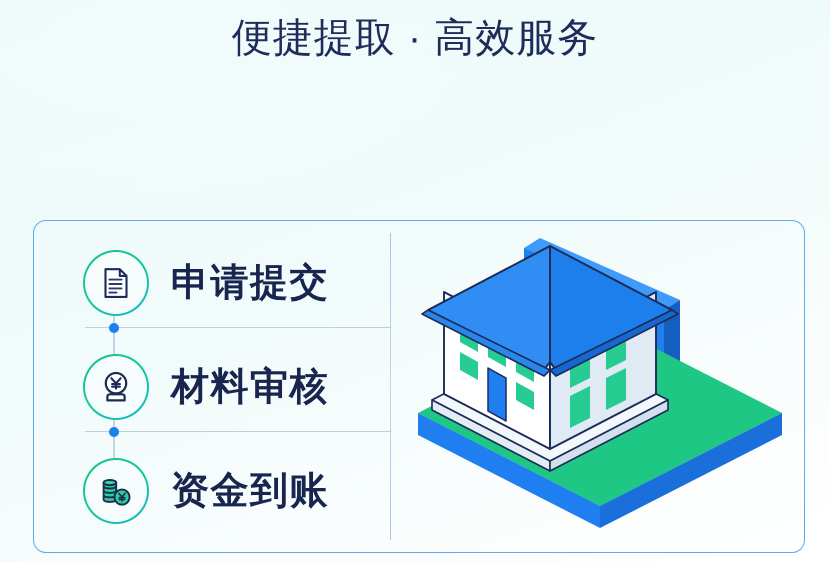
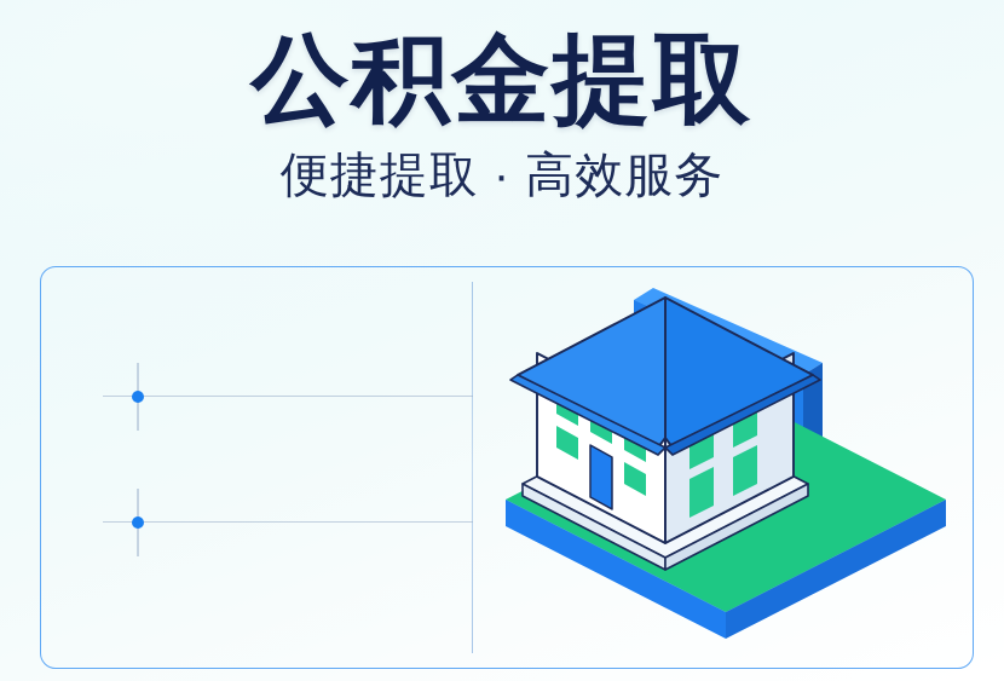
+ 公积金提取
  便捷提取 · 高效服务
- 申请提交
- 材料审核
- 资金到账
